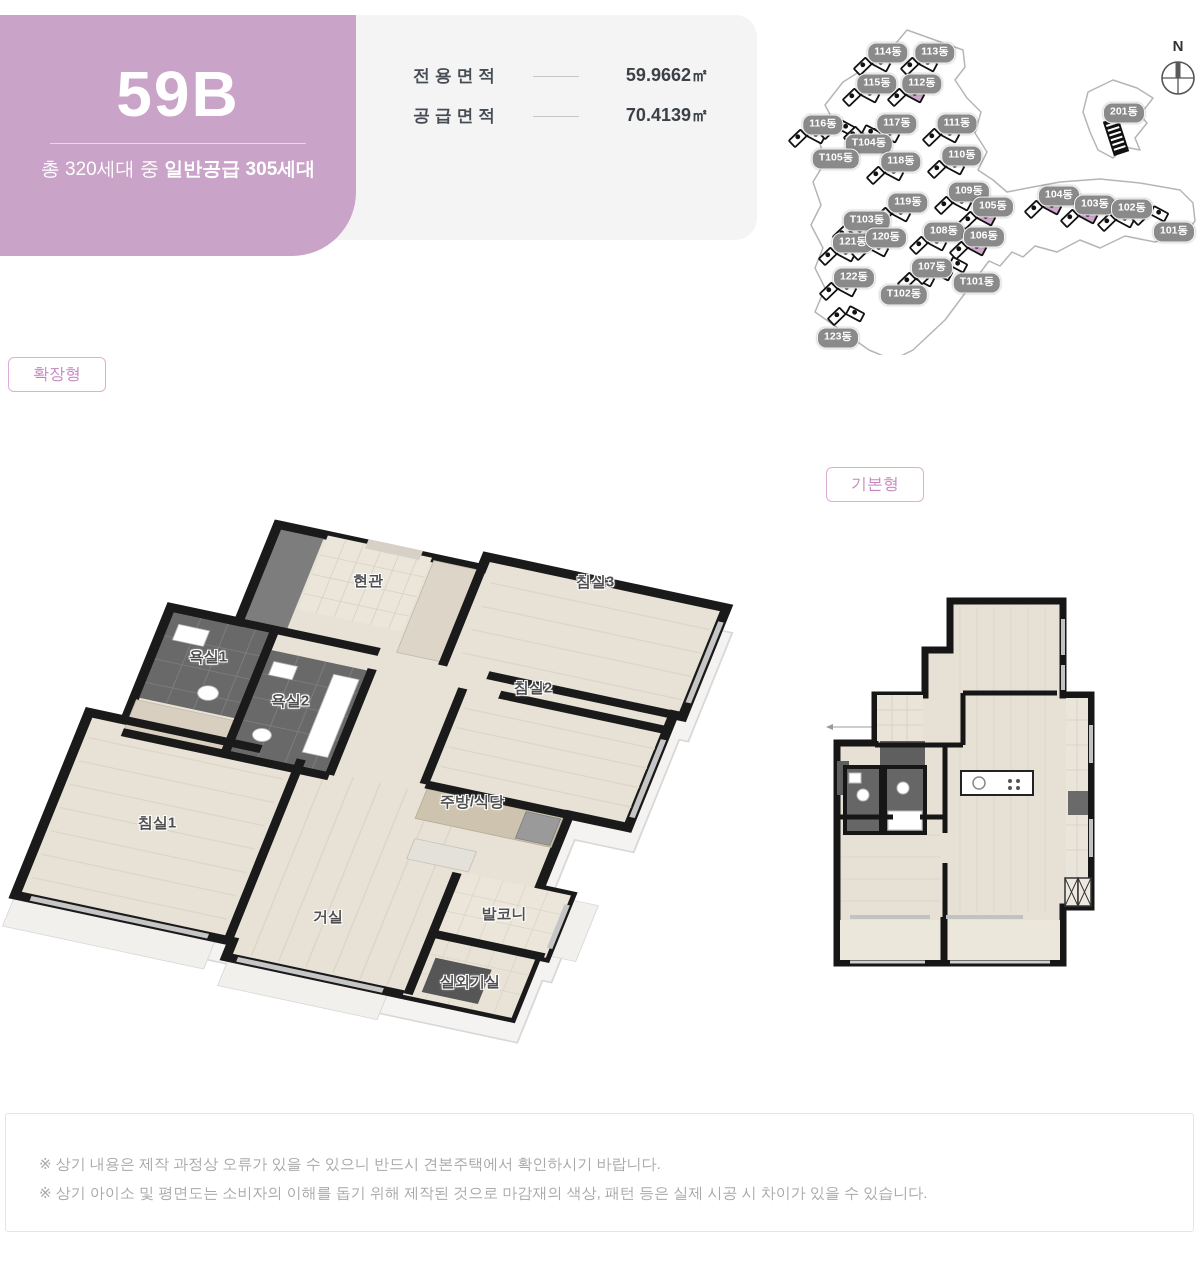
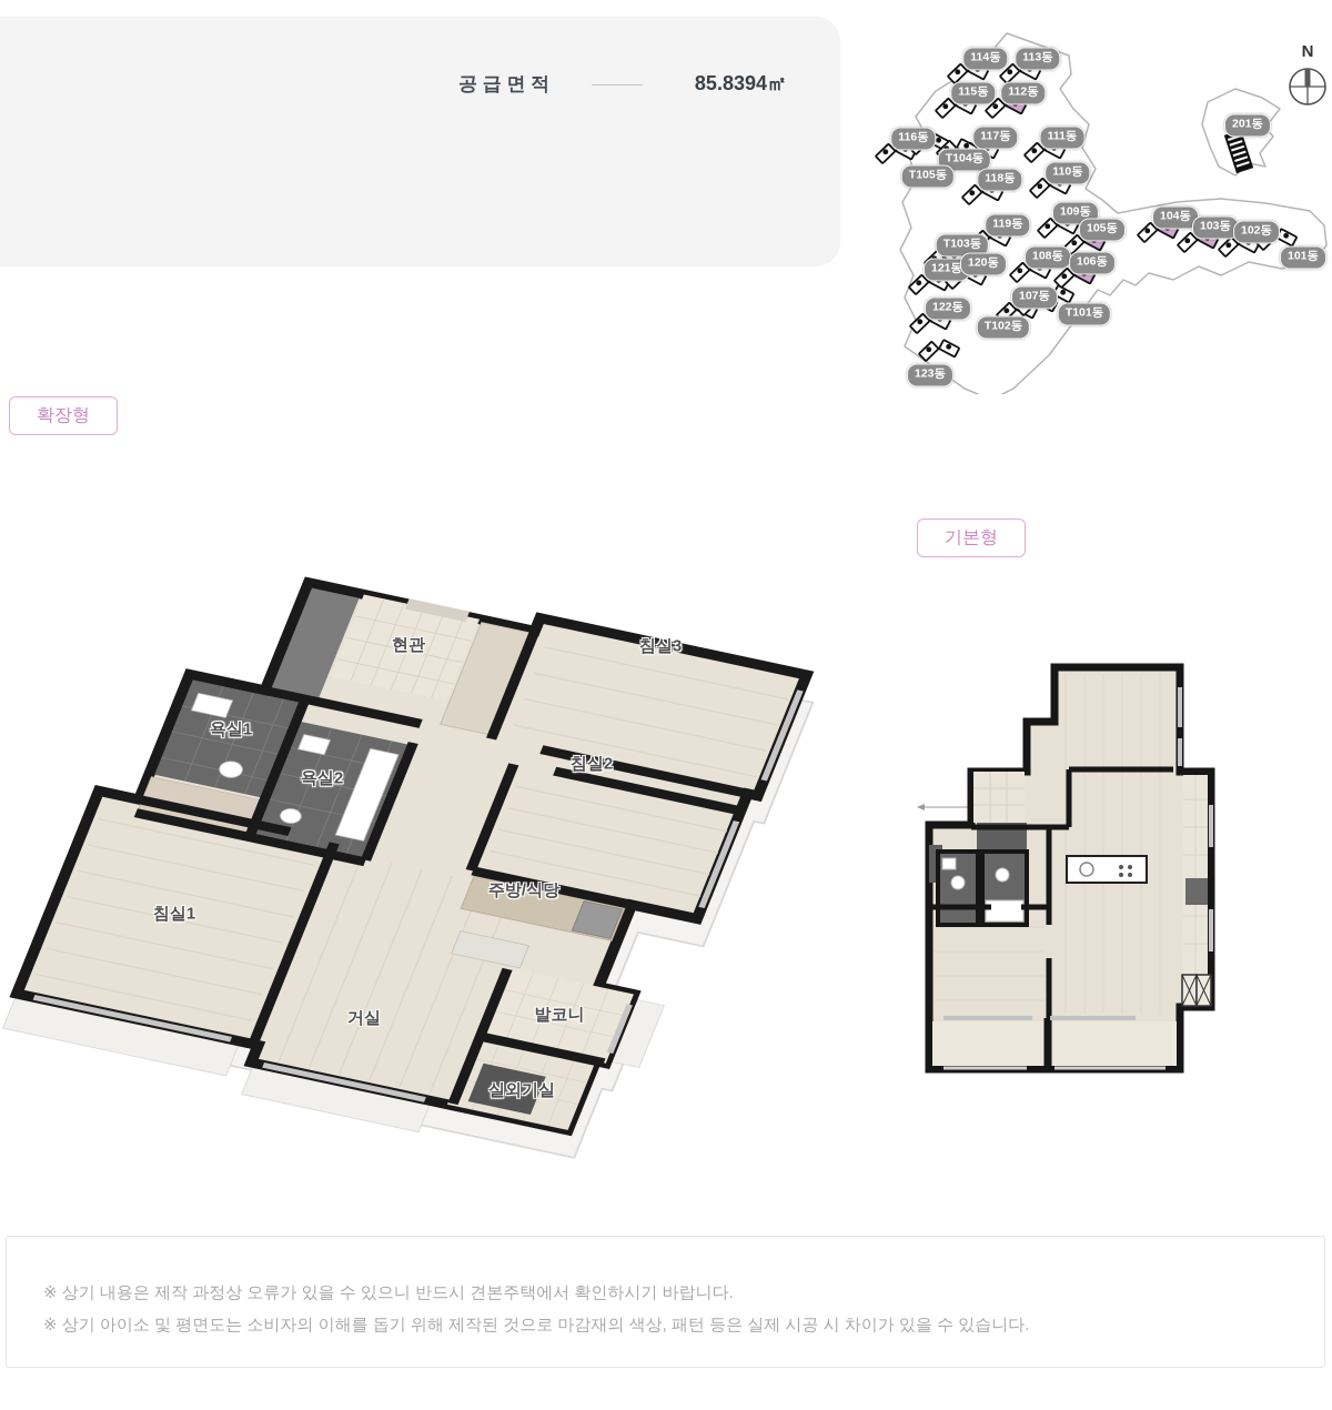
- 59B
- 총 320세대 중 일반공급 305세대
- 전 용 면 적
- 59.9662㎡
  공 급 면 적
- 70.4139㎡
+ 85.8394㎡
  N
  114동
  113동
  115동
  112동
  116동
  117동
  111동
  T104동
  T105동
  118동
  110동
  201동
  109동
  104동
  105동
  103동
  102동
  119동
  T103동
  101동
  121동
  120동
  108동
  106동
  122동
  107동
  T101동
  T102동
  123동
  확장형
  기본형
  현관
  침실3
  욕실1
  욕실2
  침실2
  침실1
  주방/식당
  거실
  발코니
  실외기실
  ※ 상기 내용은 제작 과정상 오류가 있을 수 있으니 반드시 견본주택에서 확인하시기 바랍니다.
  ※ 상기 아이소 및 평면도는 소비자의 이해를 돕기 위해 제작된 것으로 마감재의 색상, 패턴 등은 실제 시공 시 차이가 있을 수 있습니다.
